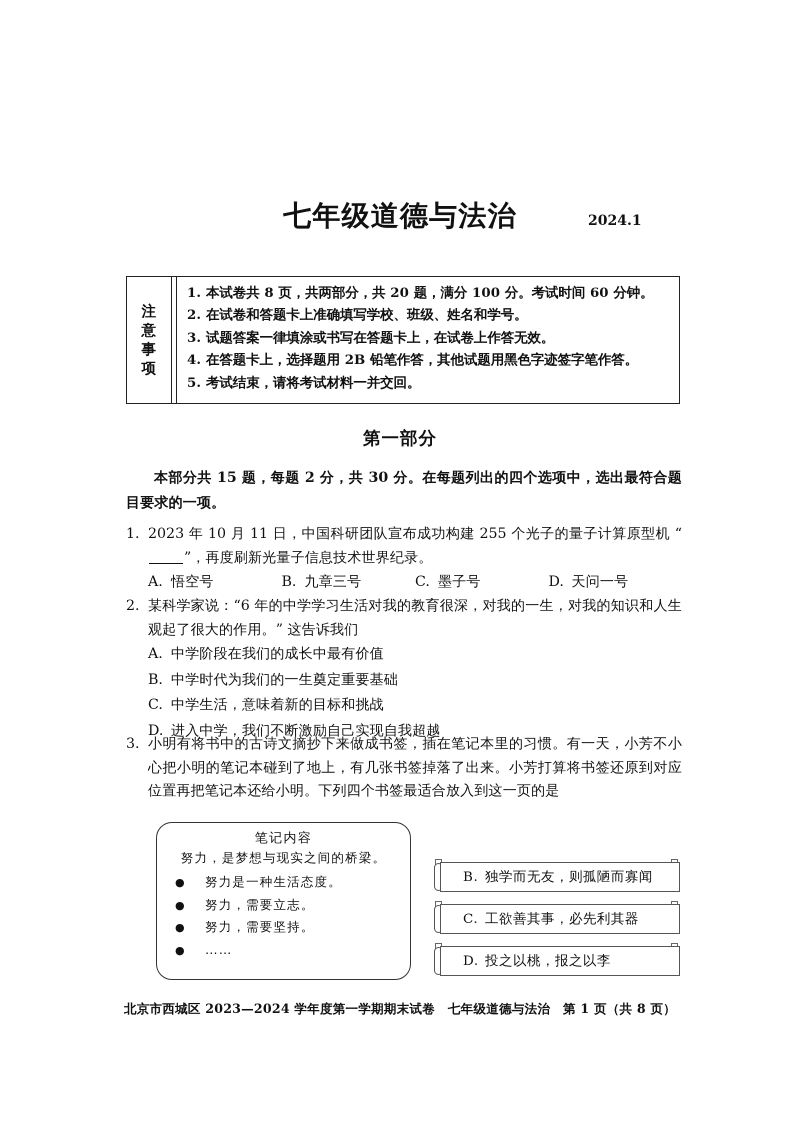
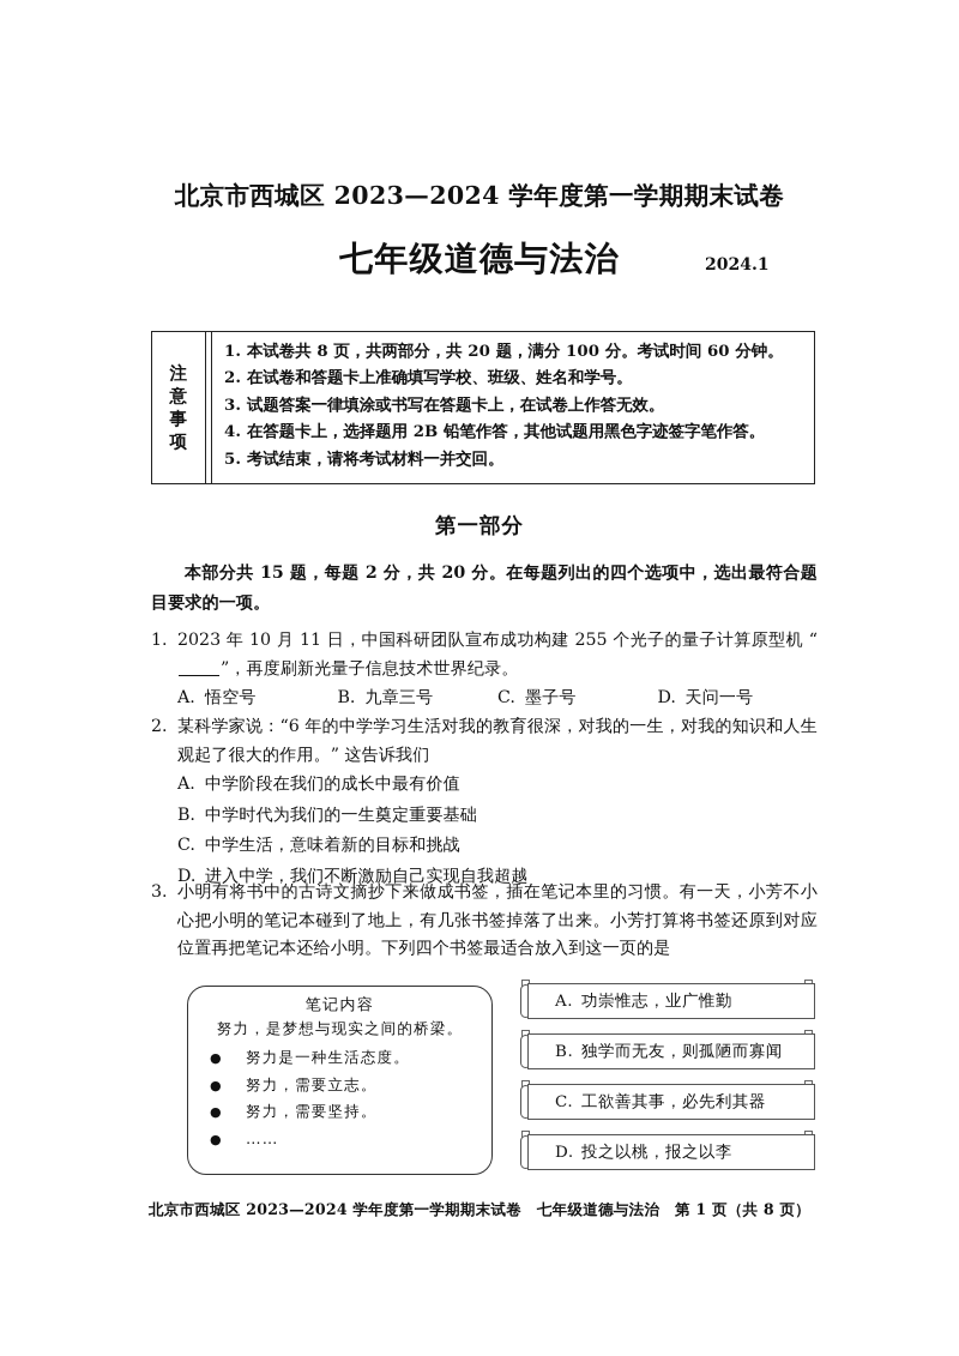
+ 北京市西城区 2023—2024 学年度第一学期期末试卷
  七年级道德与法治
  2024.1
  注
  意
  事
  项
  1. 本试卷共 8 页，共两部分，共 20 题，满分 100 分。考试时间 60 分钟。
  2. 在试卷和答题卡上准确填写学校、班级、姓名和学号。
  3. 试题答案一律填涂或书写在答题卡上，在试卷上作答无效。
  4. 在答题卡上，选择题用 2B 铅笔作答，其他试题用黑色字迹签字笔作答。
  5. 考试结束，请将考试材料一并交回。
  第一部分
- 本部分共 15 题，每题 2 分，共 30 分。在每题列出的四个选项中，选出最符合题目要求的一项。
+ 本部分共 15 题，每题 2 分，共 20 分。在每题列出的四个选项中，选出最符合题目要求的一项。
  1.
  2023 年 10 月 11 日，中国科研团队宣布成功构建 255 个光子的量子计算原型机 “”，再度刷新光量子信息技术世界纪录。
  A. 悟空号
  B. 九章三号
  C. 墨子号
  D. 天问一号
  2.
  某科学家说：“6 年的中学学习生活对我的教育很深，对我的一生，对我的知识和人生观起了很大的作用。” 这告诉我们
  A. 中学阶段在我们的成长中最有价值
  B. 中学时代为我们的一生奠定重要基础
  C. 中学生活，意味着新的目标和挑战
  D. 进入中学，我们不断激励自己实现自我超越
  3.
  小明有将书中的古诗文摘抄下来做成书签，插在笔记本里的习惯。有一天，小芳不小心把小明的笔记本碰到了地上，有几张书签掉落了出来。小芳打算将书签还原到对应位置再把笔记本还给小明。下列四个书签最适合放入到这一页的是
  笔记内容
  努力，是梦想与现实之间的桥梁。
  ●
  努力是一种生活态度。
  ●
  努力，需要立志。
  ●
  努力，需要坚持。
  ●
  ……
+ A.
+ 功崇惟志，业广惟勤
  B.
  独学而无友，则孤陋而寡闻
  C.
  工欲善其事，必先利其器
  D.
  投之以桃，报之以李
  北京市西城区 2023—2024 学年度第一学期期末试卷 七年级道德与法治 第 1 页（共 8 页）
